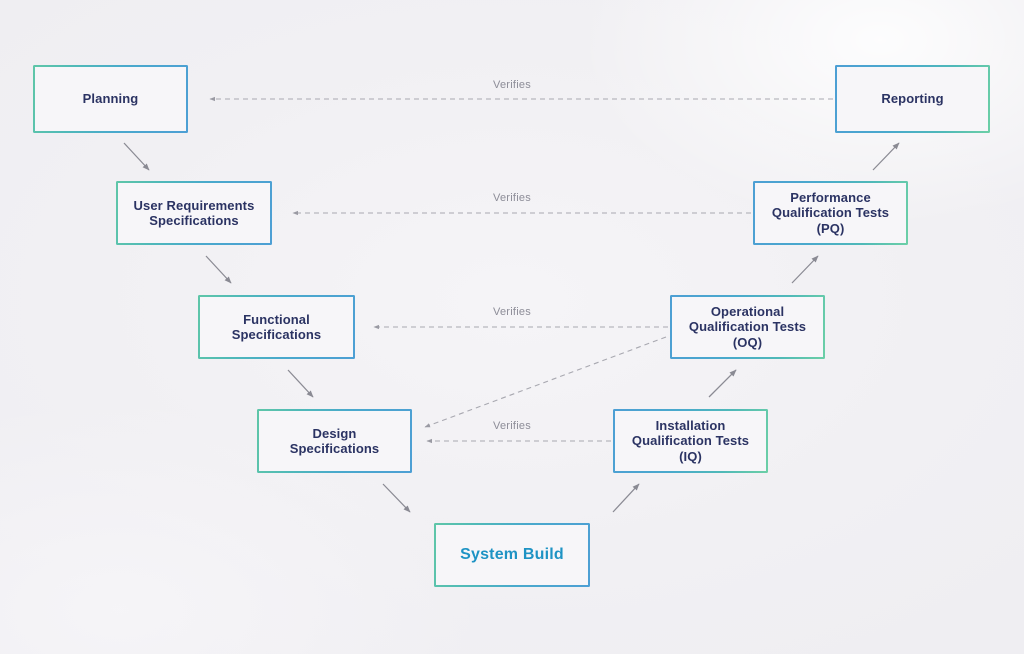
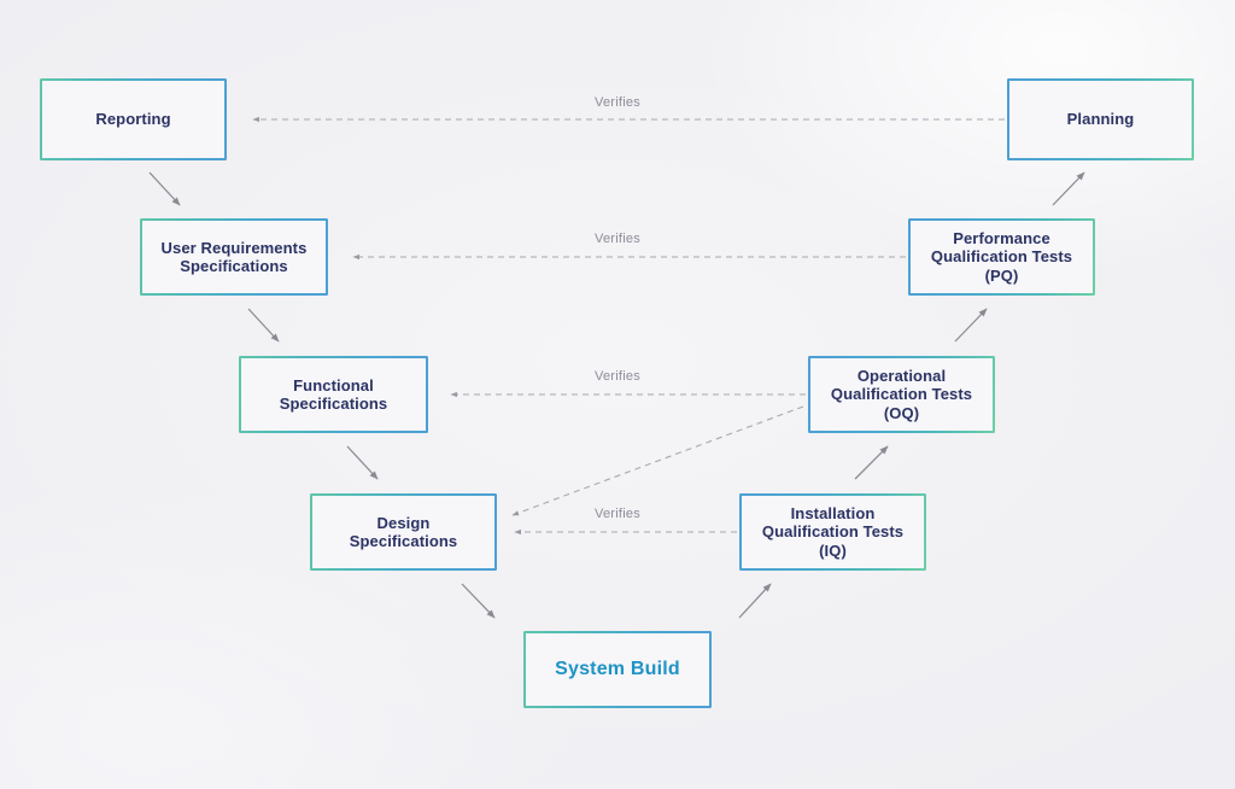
- Planning
+ Reporting
  User Requirements
  Specifications
  Functional
  Specifications
  Design
  Specifications
  System Build
  Installation
  Qualification Tests (IQ)
  Operational
  Qualification Tests (OQ)
  Performance
  Qualification Tests (PQ)
- Reporting
+ Planning
  Verifies
  Verifies
  Verifies
  Verifies
